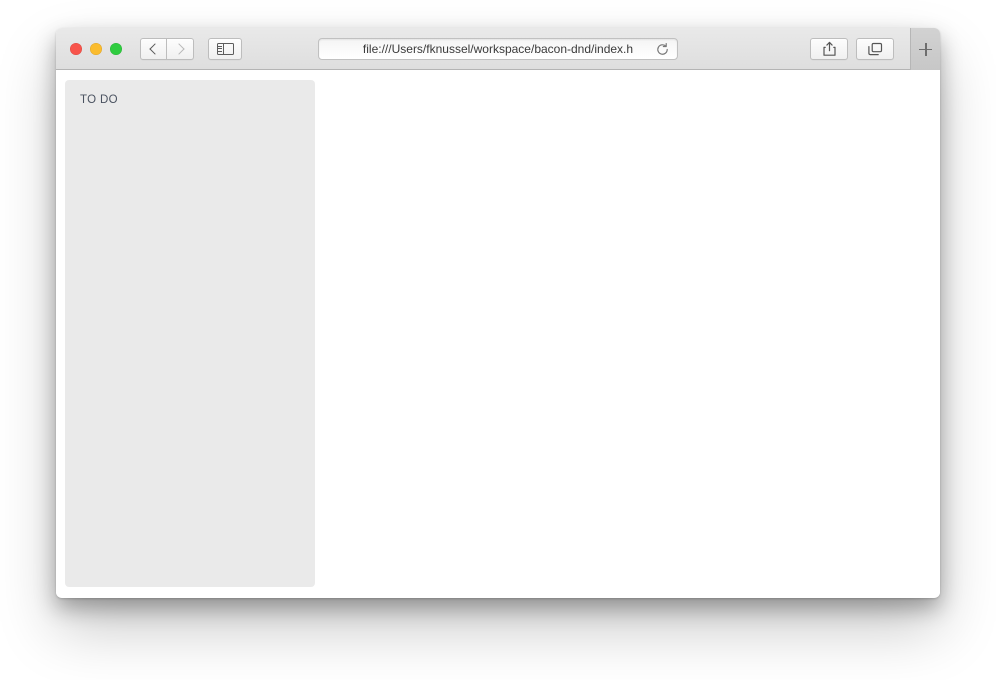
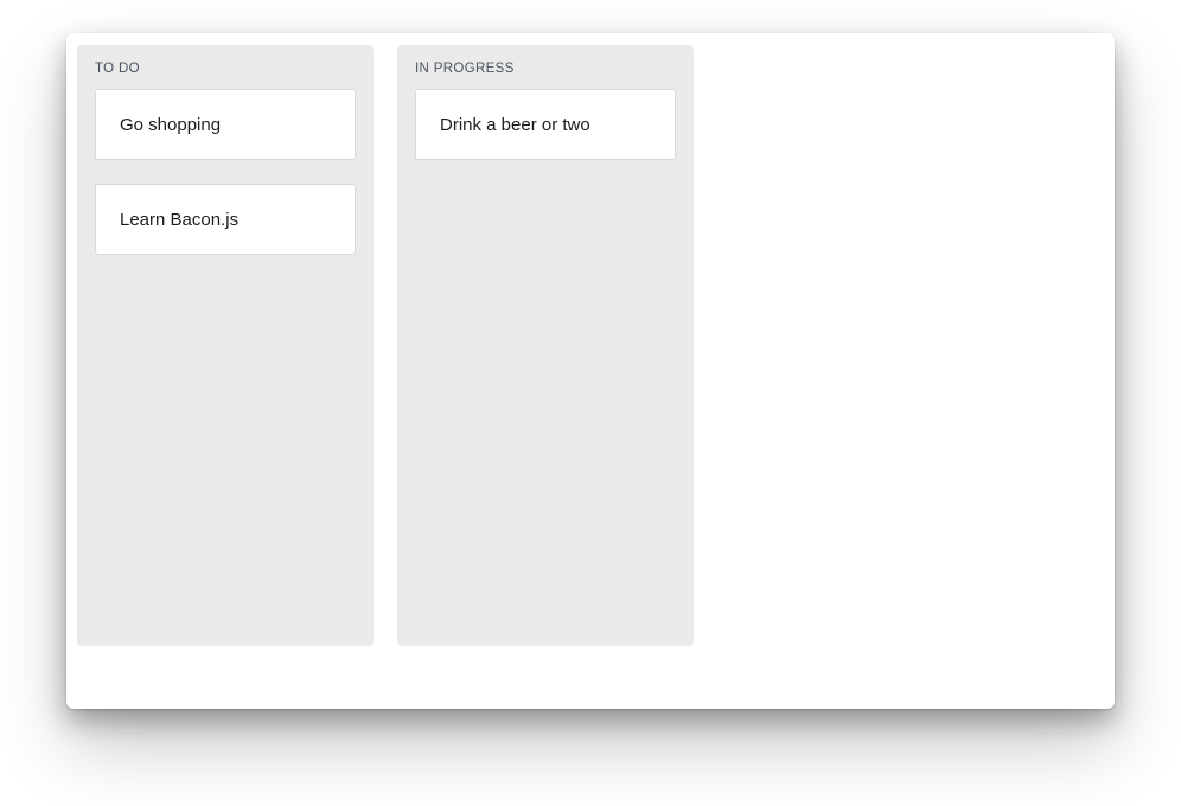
- file:///Users/fknussel/workspace/bacon-dnd/index.h
  TO DO
+ Go shopping
+ Learn Bacon.js
+ IN PROGRESS
+ Drink a beer or two
